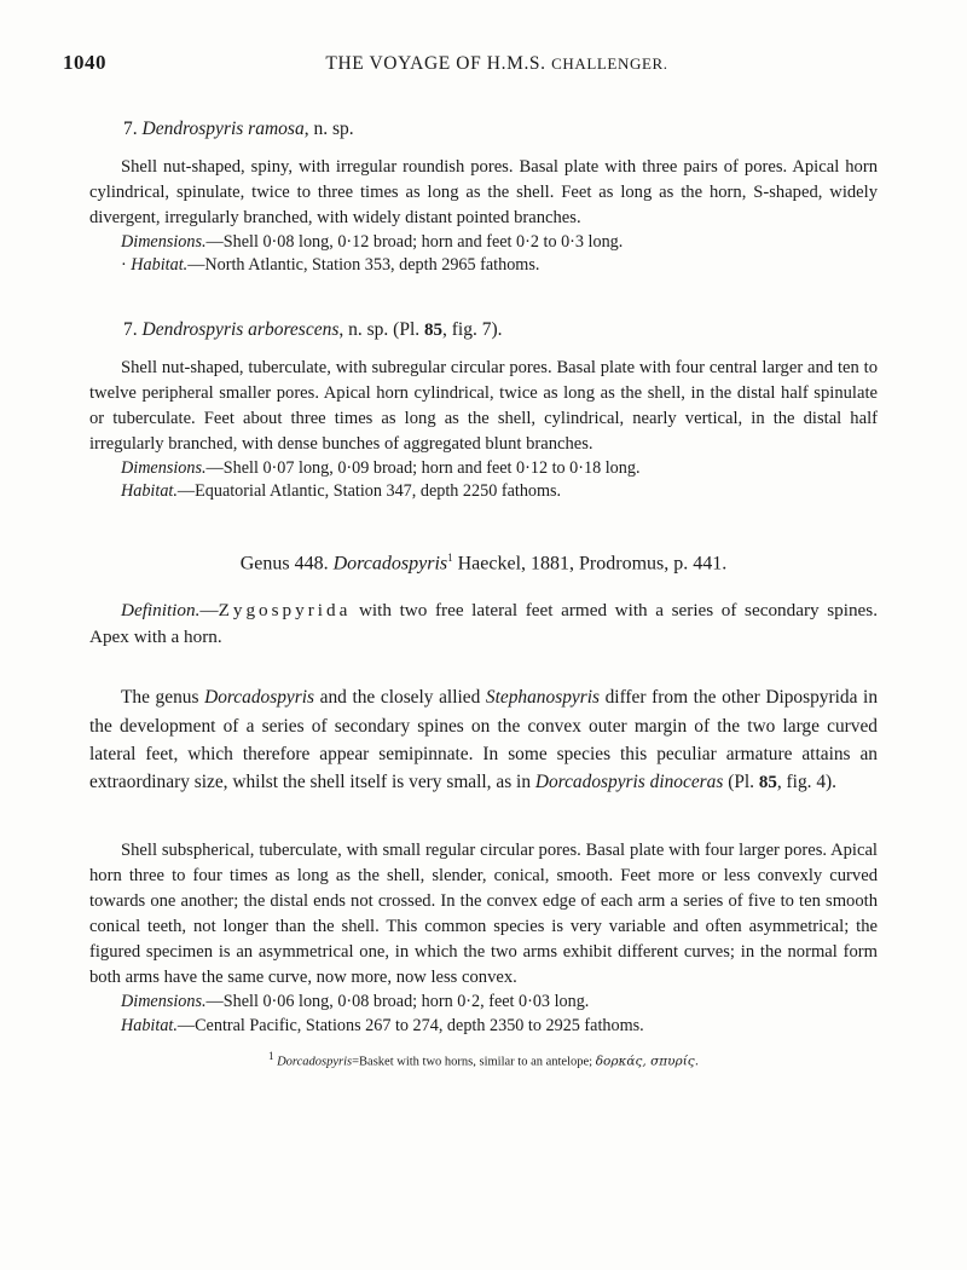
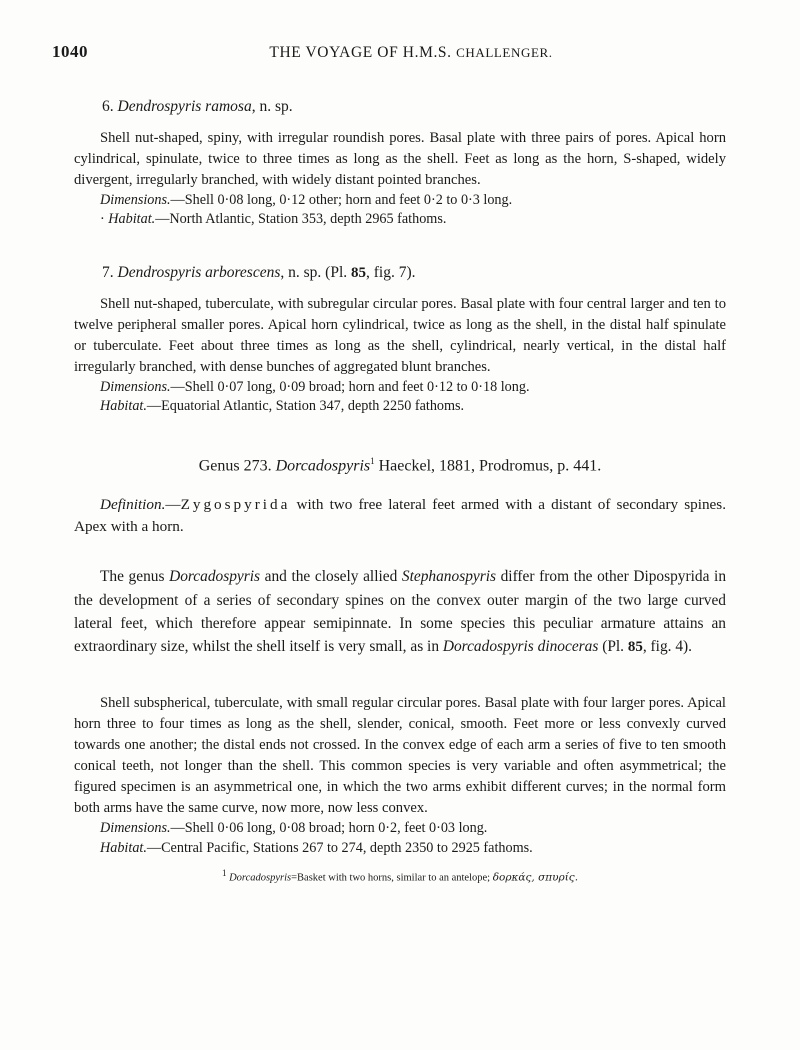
  1040
  THE VOYAGE OF H.M.S. CHALLENGER.
- 7. Dendrospyris ramosa, n. sp.
+ 6. Dendrospyris ramosa, n. sp.
  Shell nut-shaped, spiny, with irregular roundish pores. Basal plate with three pairs of pores. Apical horn cylindrical, spinulate, twice to three times as long as the shell. Feet as long as the horn, S-shaped, widely divergent, irregularly branched, with widely distant pointed branches.
- Dimensions.—Shell 0·08 long, 0·12 broad; horn and feet 0·2 to 0·3 long.
+ Dimensions.—Shell 0·08 long, 0·12 other; horn and feet 0·2 to 0·3 long.
  · Habitat.—North Atlantic, Station 353, depth 2965 fathoms.
  7. Dendrospyris arborescens, n. sp. (Pl. 85, fig. 7).
  Shell nut-shaped, tuberculate, with subregular circular pores. Basal plate with four central larger and ten to twelve peripheral smaller pores. Apical horn cylindrical, twice as long as the shell, in the distal half spinulate or tuberculate. Feet about three times as long as the shell, cylindrical, nearly vertical, in the distal half irregularly branched, with dense bunches of aggregated blunt branches.
  Dimensions.—Shell 0·07 long, 0·09 broad; horn and feet 0·12 to 0·18 long.
  Habitat.—Equatorial Atlantic, Station 347, depth 2250 fathoms.
- Genus 448. Dorcadospyris1 Haeckel, 1881, Prodromus, p. 441.
+ Genus 273. Dorcadospyris1 Haeckel, 1881, Prodromus, p. 441.
- Definition.—Zygospyrida with two free lateral feet armed with a series of secondary spines. Apex with a horn.
+ Definition.—Zygospyrida with two free lateral feet armed with a distant of secondary spines. Apex with a horn.
  The genus Dorcadospyris and the closely allied Stephanospyris differ from the other Dipospyrida in the development of a series of secondary spines on the convex outer margin of the two large curved lateral feet, which therefore appear semipinnate. In some species this peculiar armature attains an extraordinary size, whilst the shell itself is very small, as in Dorcadospyris dinoceras (Pl. 85, fig. 4).
  Shell subspherical, tuberculate, with small regular circular pores. Basal plate with four larger pores. Apical horn three to four times as long as the shell, slender, conical, smooth. Feet more or less convexly curved towards one another; the distal ends not crossed. In the convex edge of each arm a series of five to ten smooth conical teeth, not longer than the shell. This common species is very variable and often asymmetrical; the figured specimen is an asymmetrical one, in which the two arms exhibit different curves; in the normal form both arms have the same curve, now more, now less convex.
  Dimensions.—Shell 0·06 long, 0·08 broad; horn 0·2, feet 0·03 long.
  Habitat.—Central Pacific, Stations 267 to 274, depth 2350 to 2925 fathoms.
  1 Dorcadospyris=Basket with two horns, similar to an antelope; δορκάς, σπυρίς.
